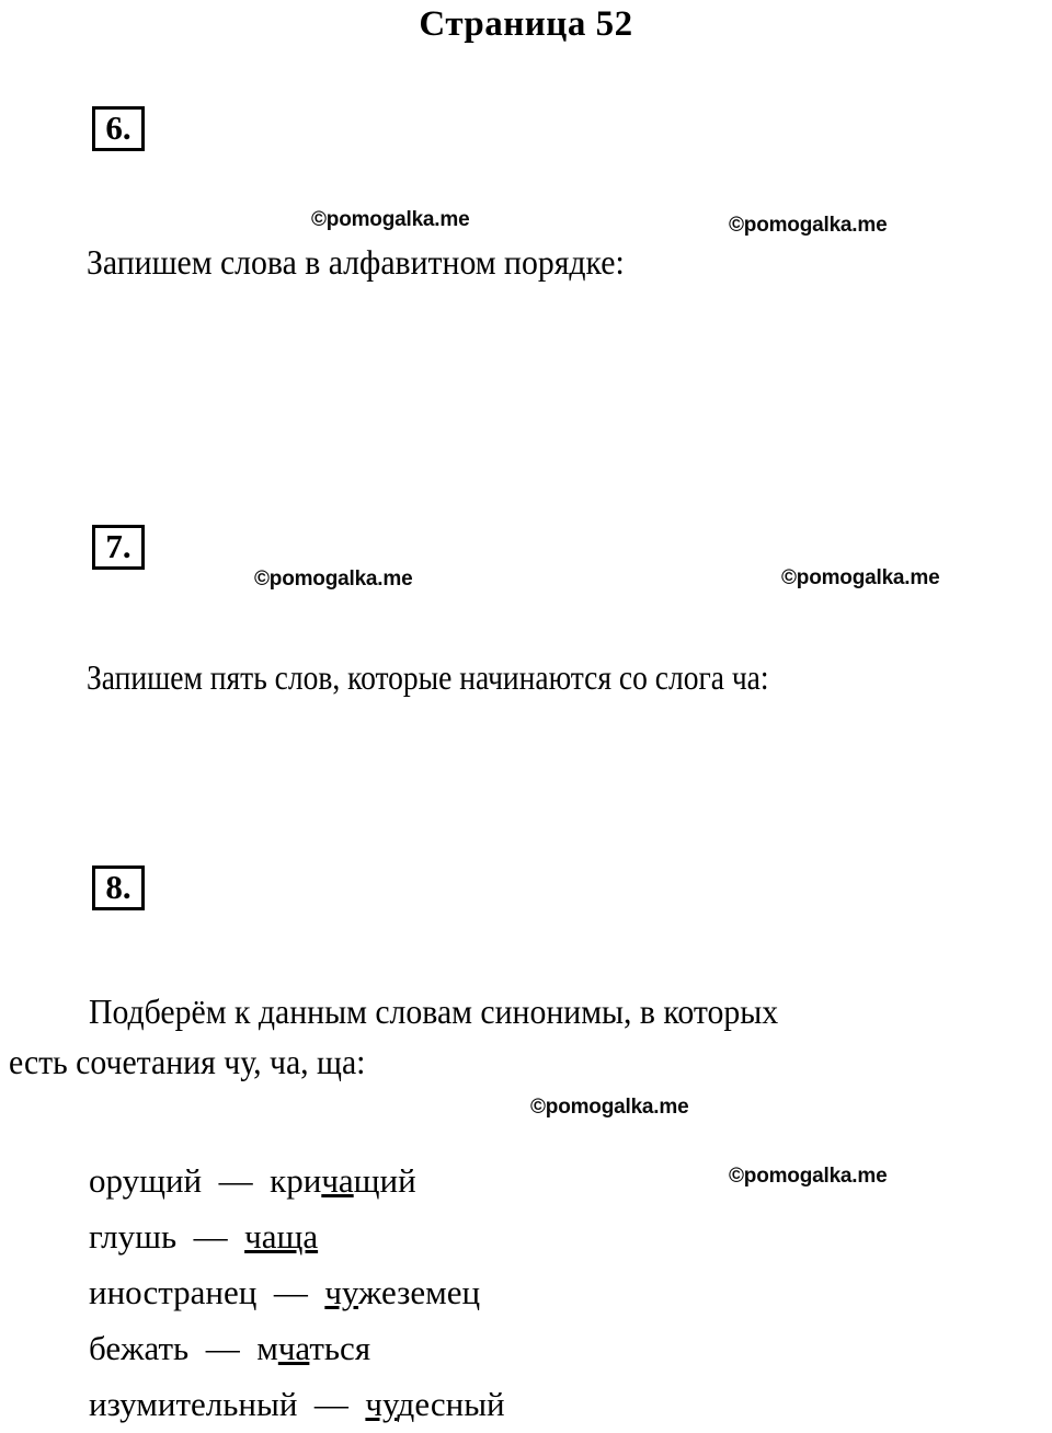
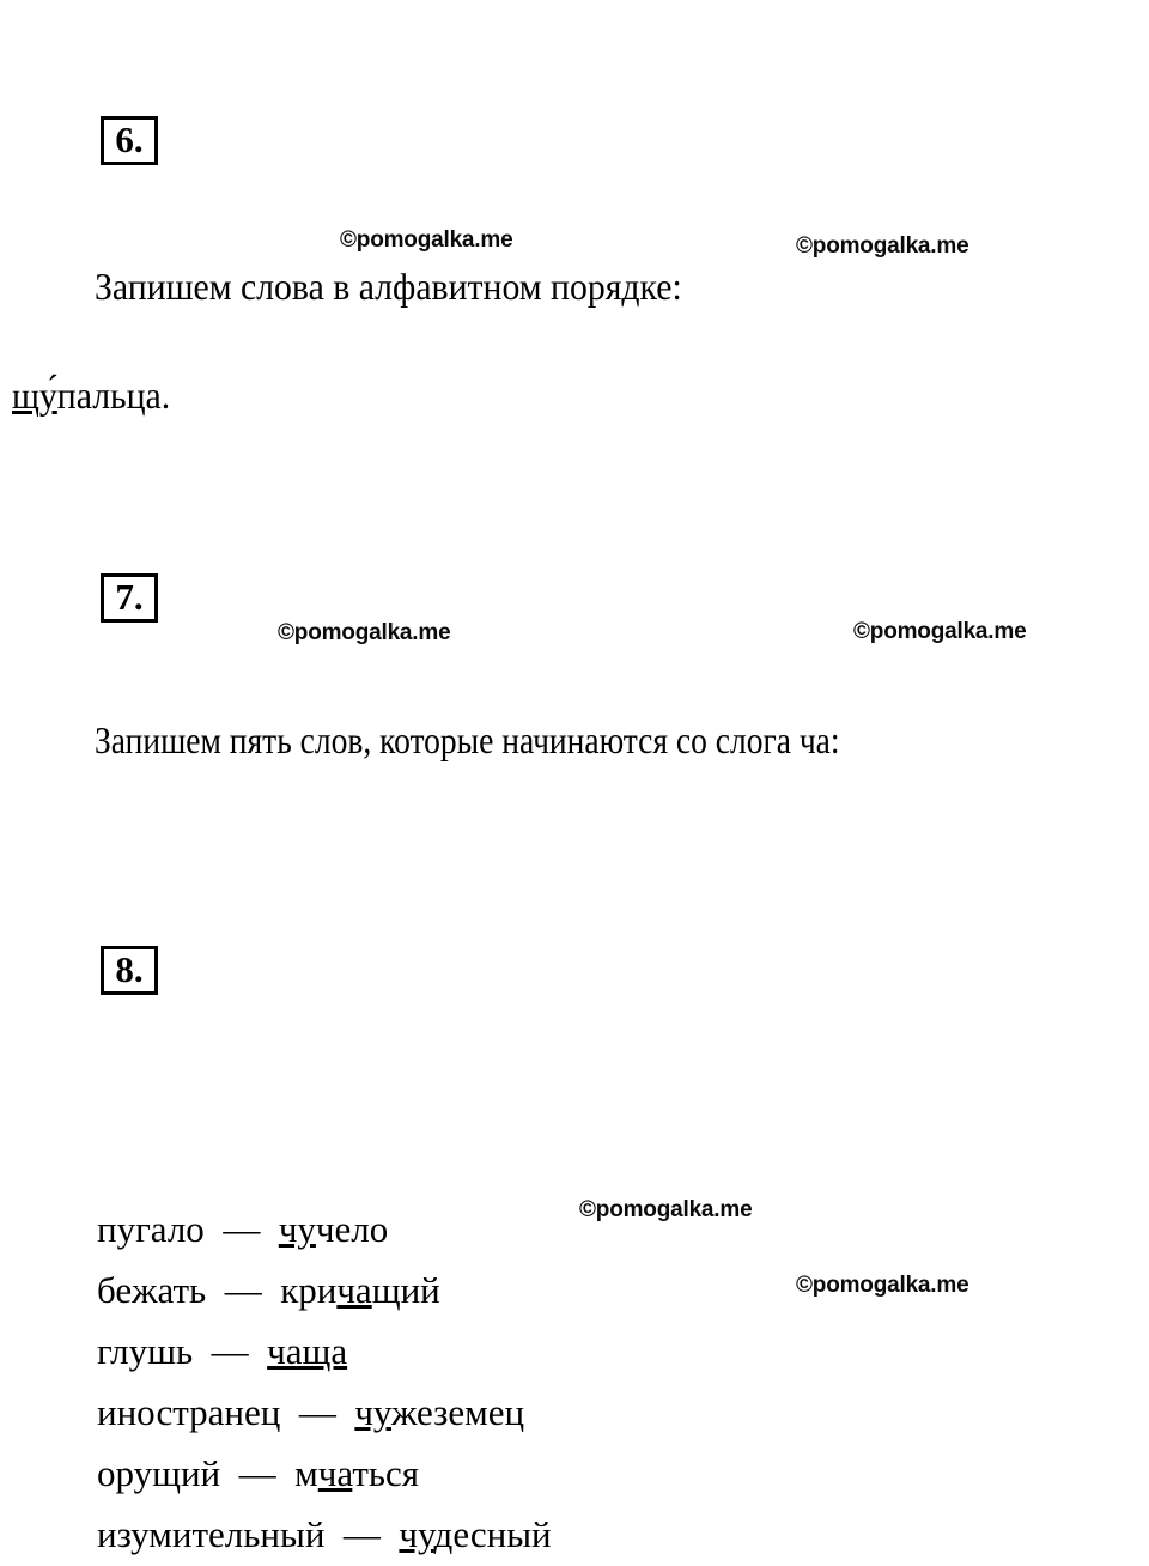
- Страница 52
  6.
  ©pomogalka.me
  ©pomogalka.me
  Запишем слова в алфавитном порядке:
+ щу́пальца.
  7.
  ©pomogalka.me
  ©pomogalka.me
  Запишем пять слов, которые начинаются со слога ча:
  8.
- Подберём к данным словам синонимы, в которых
- есть сочетания чу, ча, ща:
  ©pomogalka.me
  ©pomogalka.me
+ пугало — чучело
- орущий — кричащий
+ бежать — кричащий
  глушь — чаща
  иностранец — чужеземец
- бежать — мчаться
+ орущий — мчаться
  изумительный — чудесный
